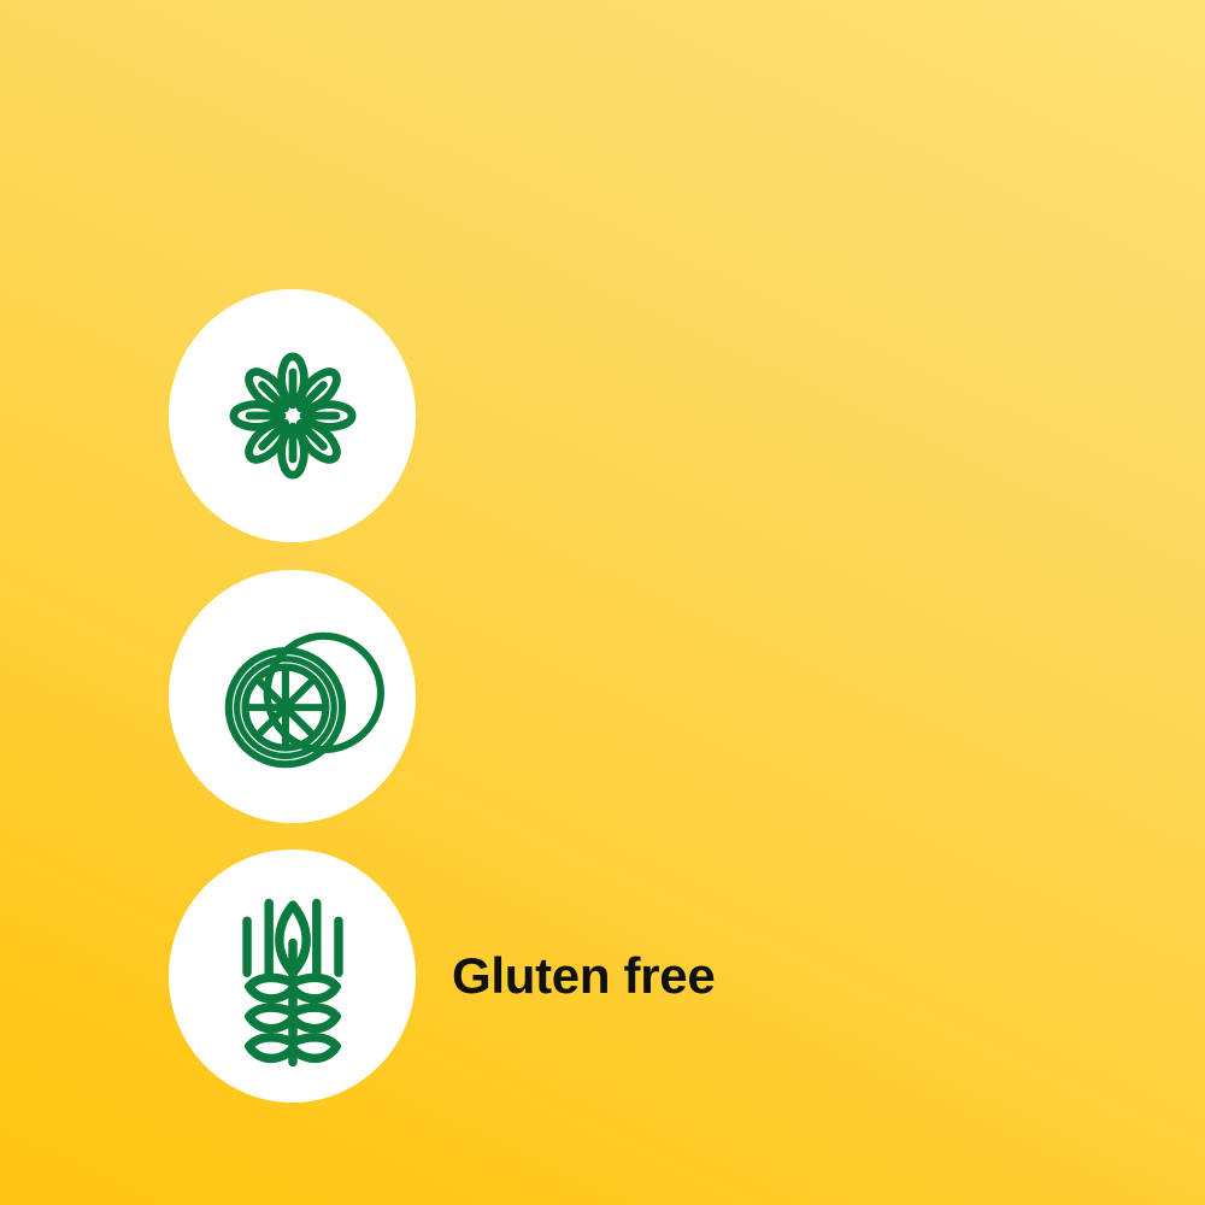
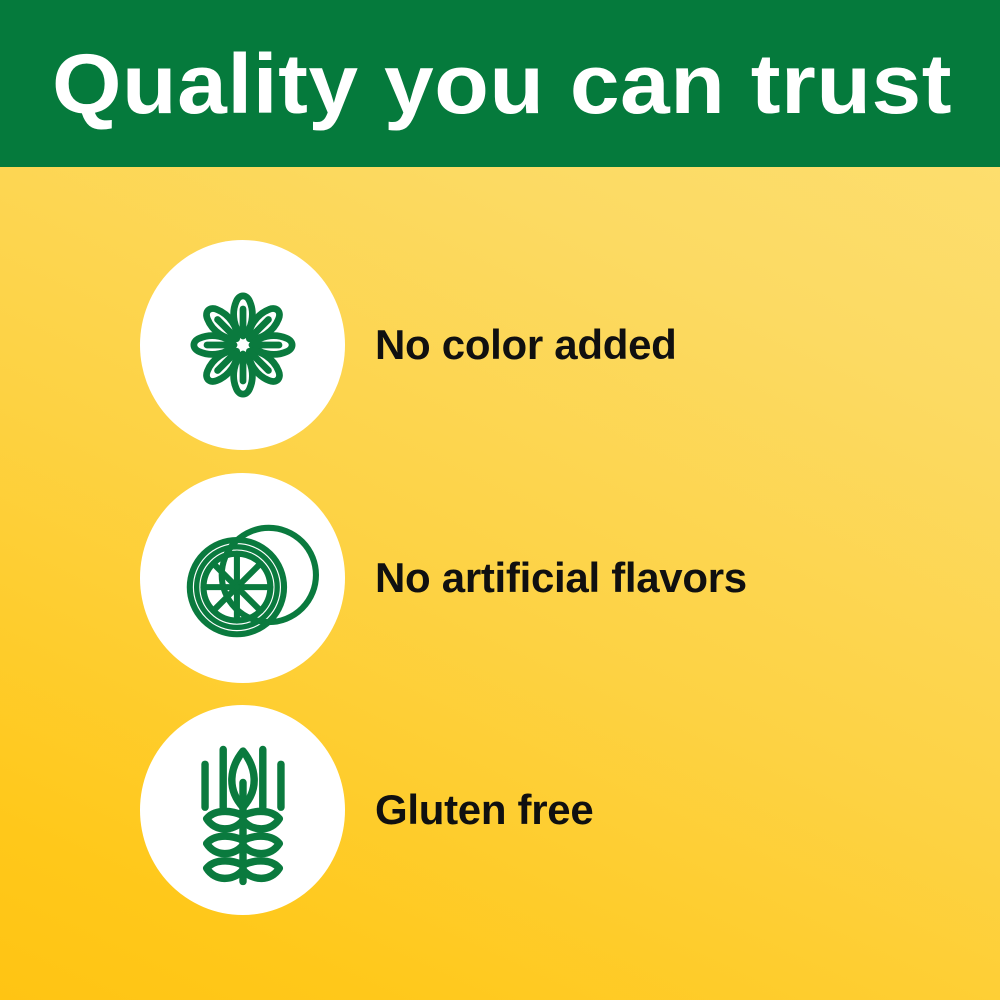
+ Quality you can trust
+ No color added
+ No artificial flavors
  Gluten free
